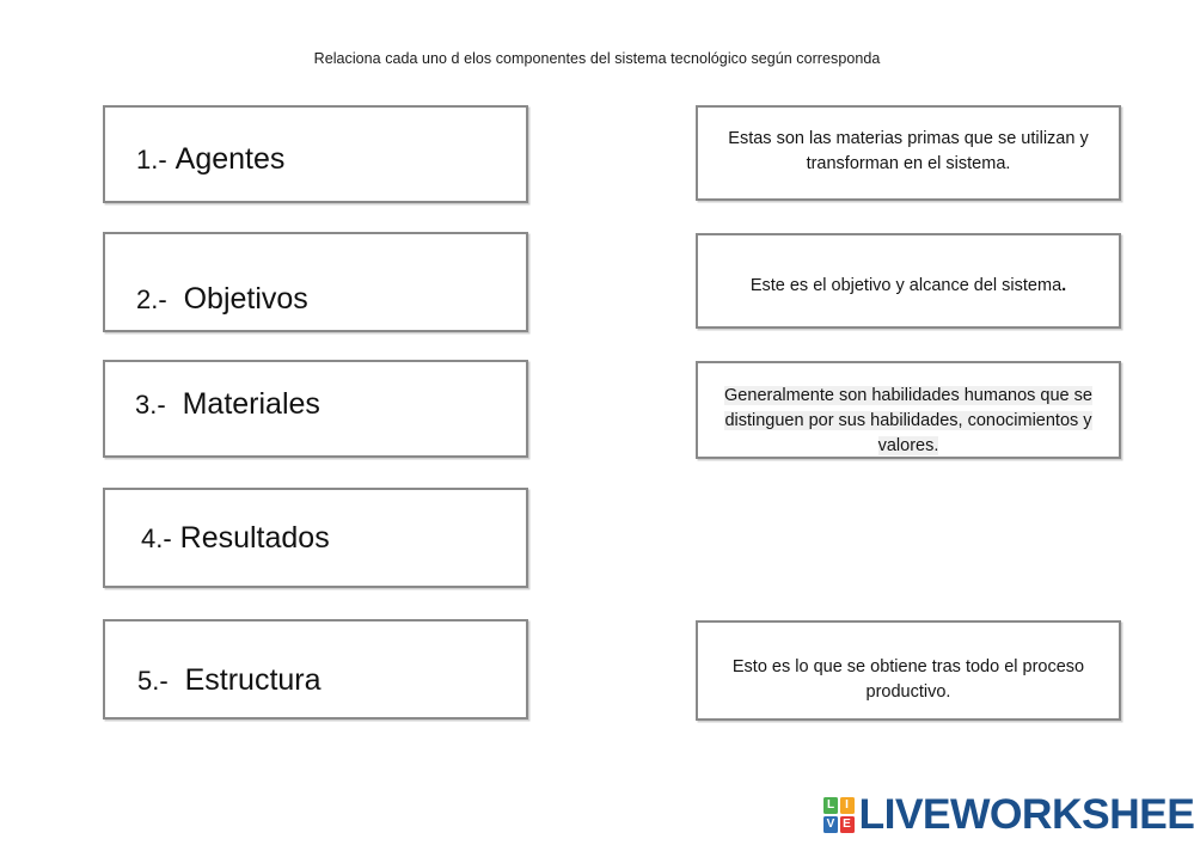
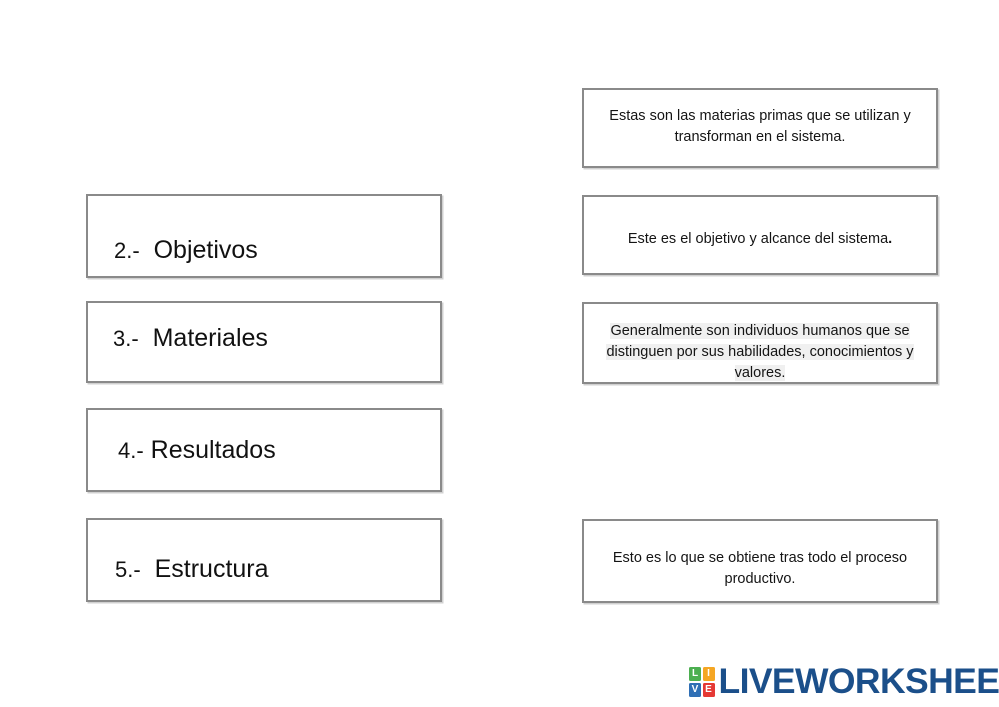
- Relaciona cada uno d elos componentes del sistema tecnológico según corresponda
- 1.- Agentes
  2.- Objetivos
  3.- Materiales
  4.- Resultados
  5.- Estructura
  Estas son las materias primas que se utilizan y transforman en el sistema.
  Este es el objetivo y alcance del sistema.
- Generalmente son habilidades humanos que se distinguen por sus habilidades, conocimientos y valores.
+ Generalmente son individuos humanos que se distinguen por sus habilidades, conocimientos y valores.
  Esto es lo que se obtiene tras todo el proceso productivo.
  L
  I
  V
  E
  LIVEWORKSHEE
